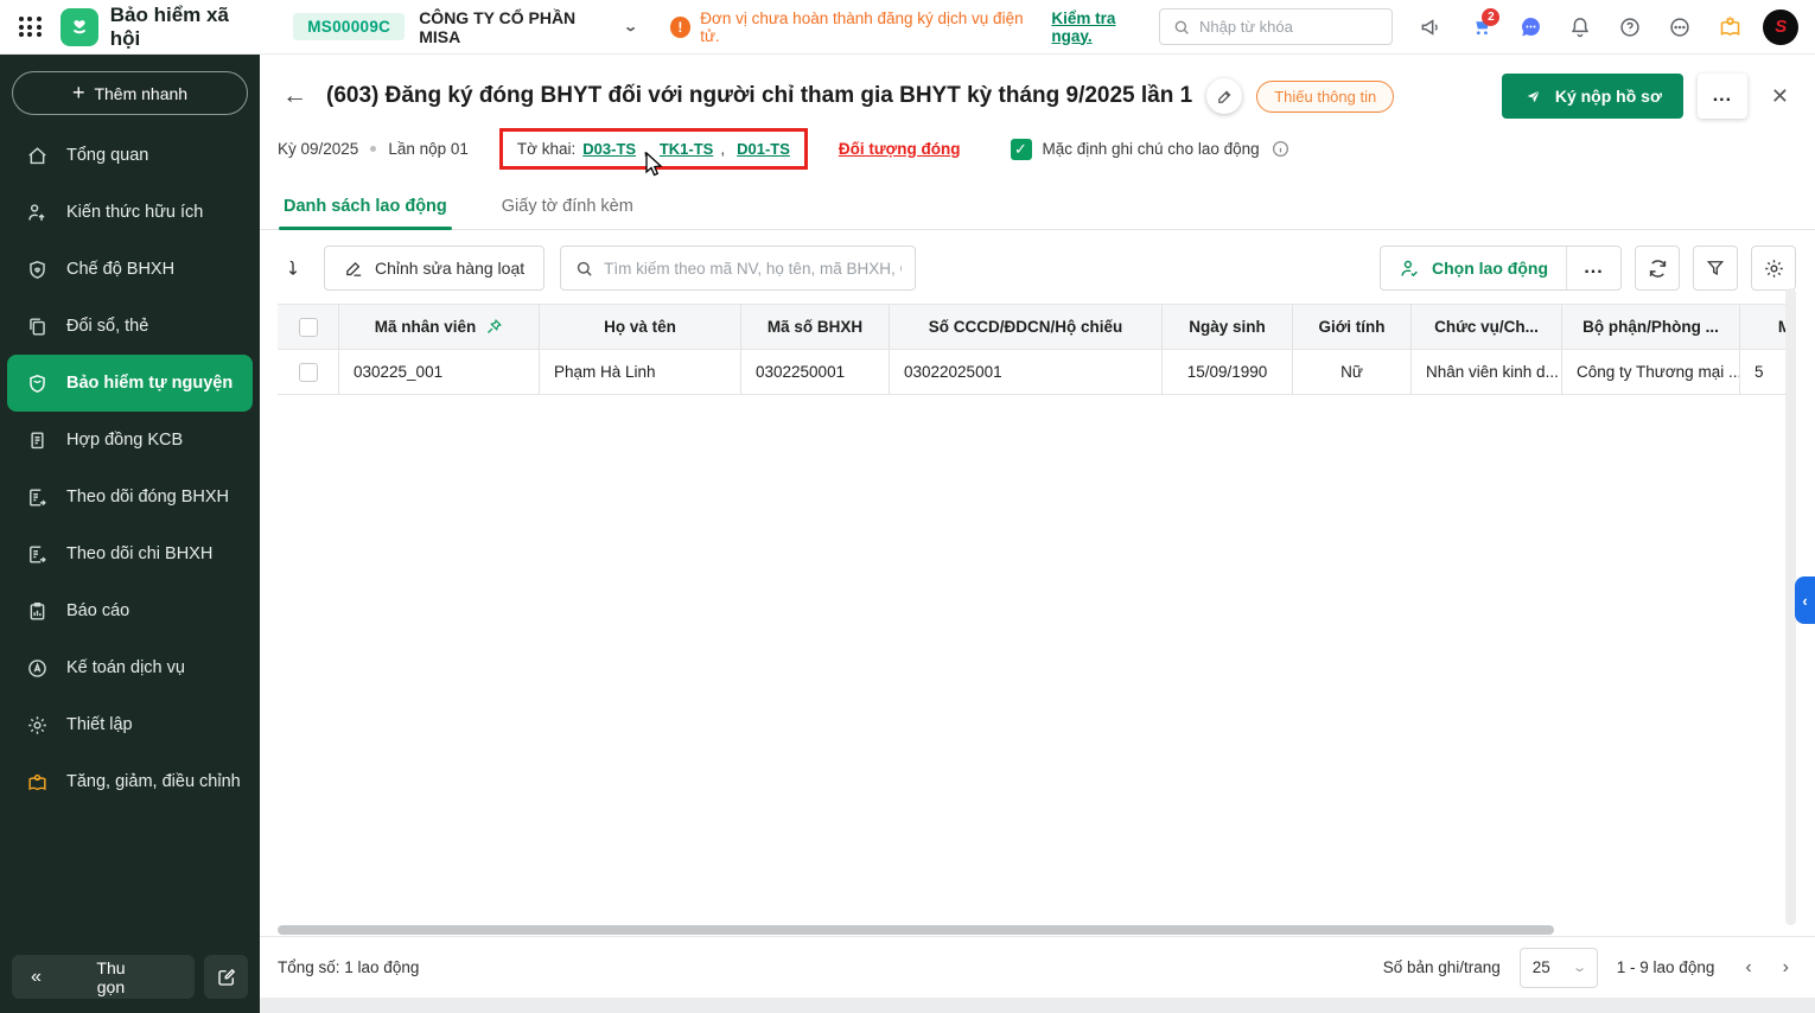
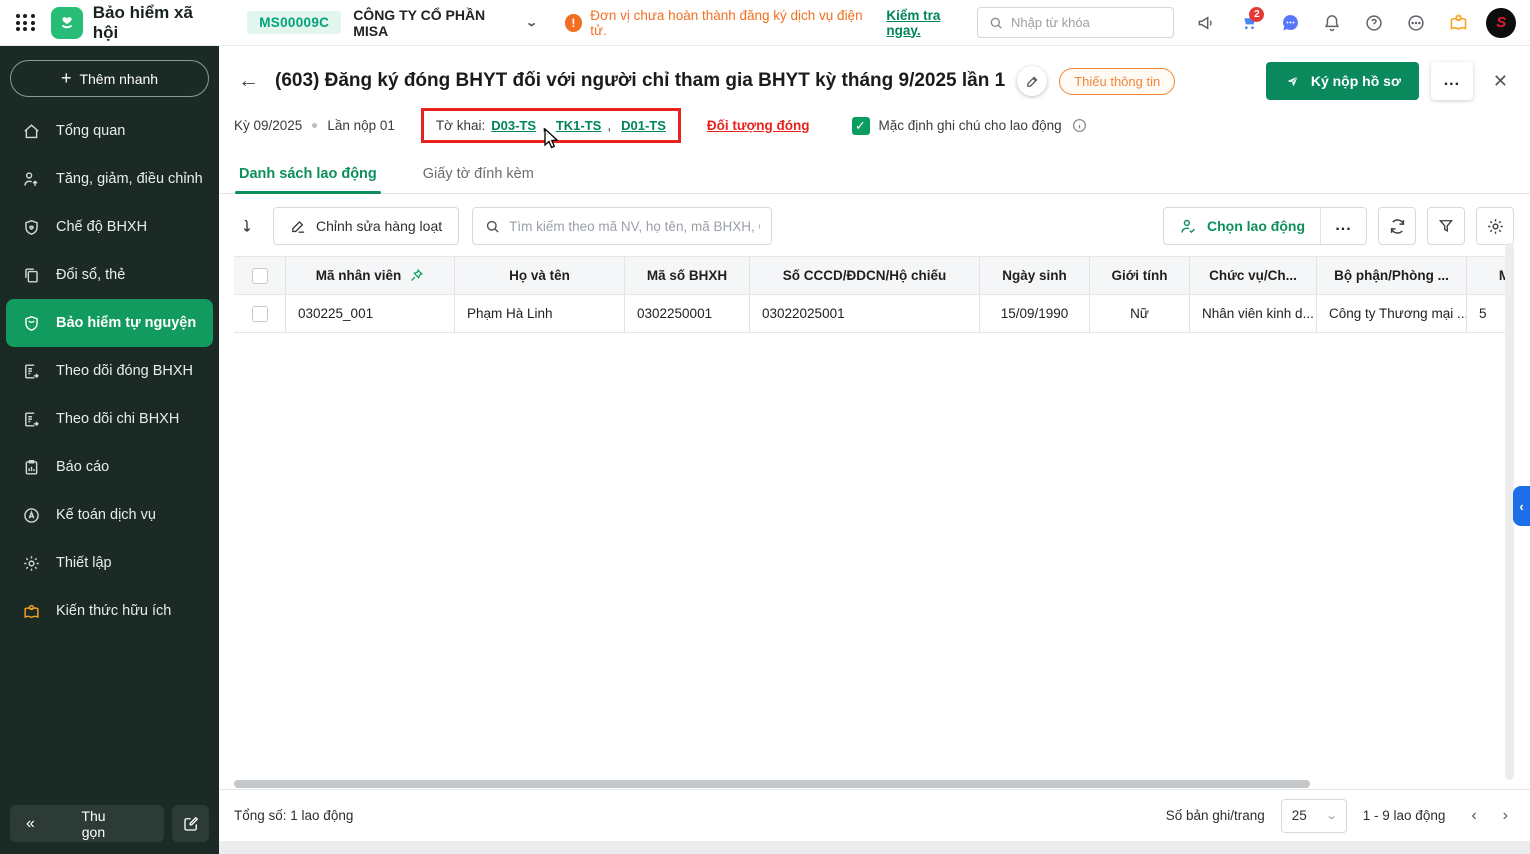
  Bảo hiểm xã hội
  MS00009C
  CÔNG TY CỔ PHẦN MISA
  ⌄
  !
  Đơn vị chưa hoàn thành đăng ký dịch vụ điện tử.
  Kiểm tra ngay.
  Nhập từ khóa
  2
  S
  +
  Thêm nhanh
  Tổng quan
- Kiến thức hữu ích
+ Tăng, giảm, điều chỉnh
  Chế độ BHXH
  Đổi sổ, thẻ
  Bảo hiểm tự nguyện
- Hợp đồng KCB
  Theo dõi đóng BHXH
  Theo dõi chi BHXH
  Báo cáo
  Kế toán dịch vụ
  Thiết lập
- Tăng, giảm, điều chỉnh
+ Kiến thức hữu ích
  «
  Thu gọn
  ←
  (603) Đăng ký đóng BHYT đối với người chỉ tham gia BHYT kỳ tháng 9/2025 lần 1
  Thiếu thông tin
  Ký nộp hồ sơ
  ...
  ✕
  Kỳ 09/2025
  Lần nộp 01
  Tờ khai:
  D03-TS
  ,
  TK1-TS
  ,
  D01-TS
  Đối tượng đóng
  ✓
  Mặc định ghi chú cho lao động
  Danh sách lao động
  Giấy tờ đính kèm
  Chỉnh sửa hàng loạt
  Tìm kiếm theo mã NV, họ tên, mã BHXH,
  Chọn lao động
  ...
  Mã nhân viên
  Họ và tên
  Mã số BHXH
  Số CCCD/ĐDCN/Hộ chiếu
  Ngày sinh
  Giới tính
  Chức vụ/Ch...
  Bộ phận/Phòng ...
  030225_001
  Phạm Hà Linh
  0302250001
  03022025001
  15/09/1990
  Nữ
  Nhân viên kinh d...
  Công ty Thương mại ...
  5
  ‹
  Tổng số: 1 lao động
  Số bản ghi/trang
  25
  ⌄
  1 - 9 lao động
  ‹
  ›
